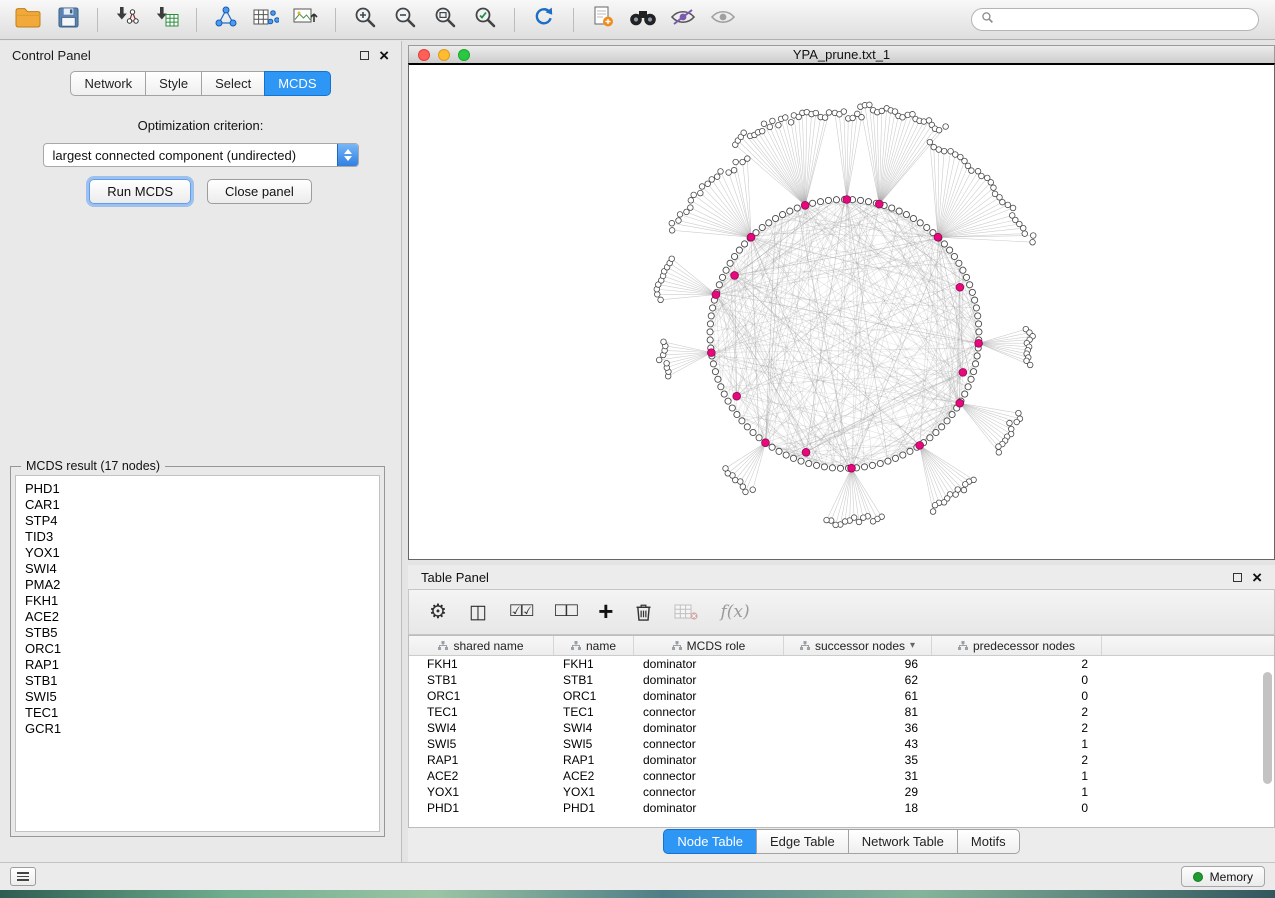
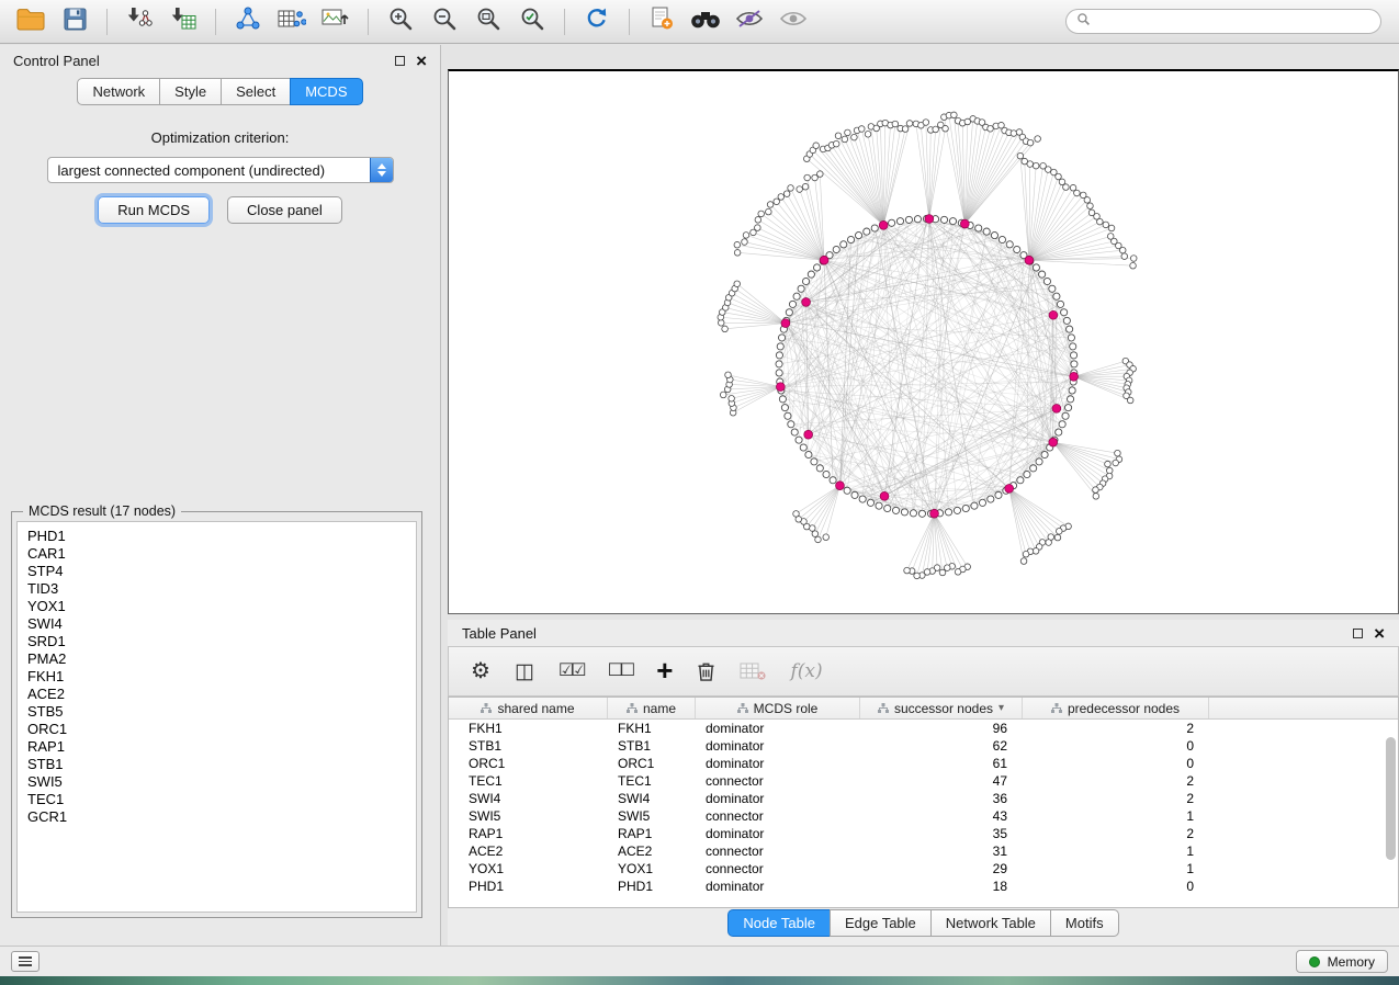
  Control Panel
  ×
  Network
  Style
  Select
  MCDS
  Optimization criterion:
  largest connected component (undirected)
  Run MCDS
  Close panel
  MCDS result (17 nodes)
  PHD1
  CAR1
  STP4
  TID3
  YOX1
  SWI4
+ SRD1
  PMA2
  FKH1
  ACE2
  STB5
  ORC1
  RAP1
  STB1
  SWI5
  TEC1
  GCR1
- YPA_prune.txt_1
  Table Panel
  ×
  ⚙
  ◫
  ☑☑
  ☐☐
  +
  f(x)
  shared name
  name
  MCDS role
  successor nodes
  ▾
  predecessor nodes
  FKH1
  FKH1
  dominator
  96
  2
  STB1
  STB1
  dominator
  62
  0
  ORC1
  ORC1
  dominator
  61
  0
  TEC1
  TEC1
  connector
- 81
+ 47
  2
  SWI4
  SWI4
  dominator
  36
  2
  SWI5
  SWI5
  connector
  43
  1
  RAP1
  RAP1
  dominator
  35
  2
  ACE2
  ACE2
  connector
  31
  1
  YOX1
  YOX1
  connector
  29
  1
  PHD1
  PHD1
  dominator
  18
  0
  Node Table
  Edge Table
  Network Table
  Motifs
  Memory
